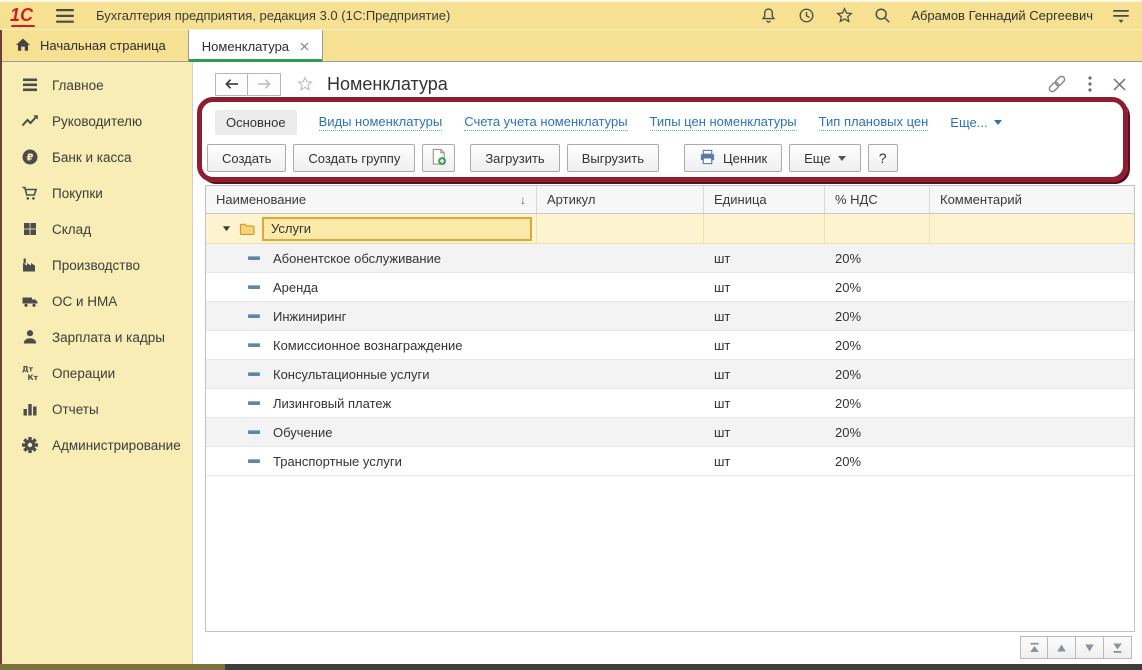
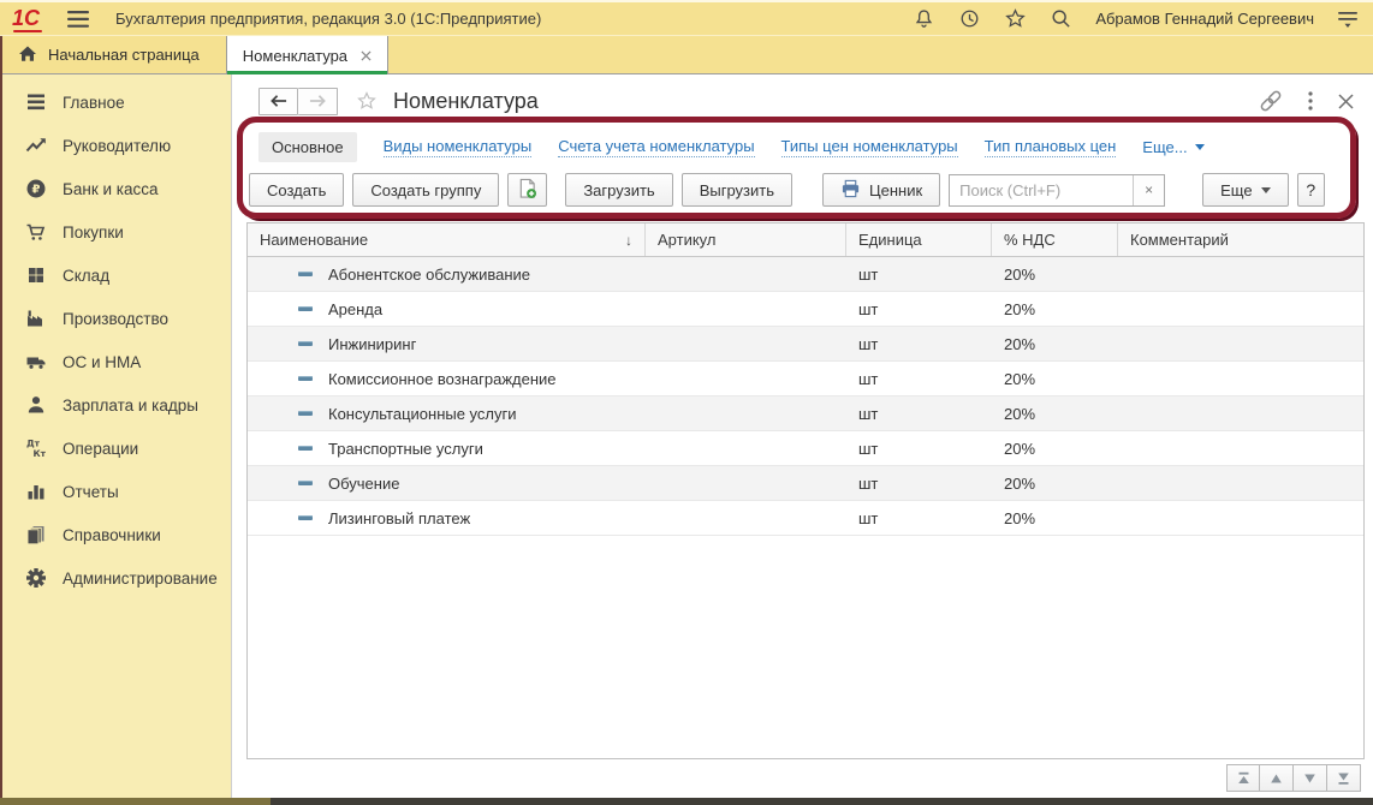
  1С
  Бухгалтерия предприятия, редакция 3.0 (1С:Предприятие)
  Абрамов Геннадий Сергеевич
  Начальная страница
  Номенклатура
  Главное
  Руководителю
  ₽
  Банк и касса
  Покупки
  Склад
  Производство
  ОС и НМА
  Зарплата и кадры
  Дт
  Кт
  Операции
  Отчеты
+ Справочники
  Администрирование
  Номенклатура
  Основное
  Виды номенклатуры
  Счета учета номенклатуры
  Типы цен номенклатуры
  Тип плановых цен
  Еще...
  Создать
  Создать группу
  Загрузить
  Выгрузить
  Ценник
+ Поиск (Ctrl+F)
+ ×
  Еще
  ?
  Наименование
  ↓
  Артикул
  Единица
  % НДС
  Комментарий
- Услуги
  Абонентское обслуживание
  шт
  20%
  Аренда
  шт
  20%
  Инжиниринг
  шт
  20%
  Комиссионное вознаграждение
  шт
  20%
  Консультационные услуги
  шт
  20%
- Лизинговый платеж
+ Транспортные услуги
  шт
  20%
  Обучение
  шт
  20%
- Транспортные услуги
+ Лизинговый платеж
  шт
  20%
